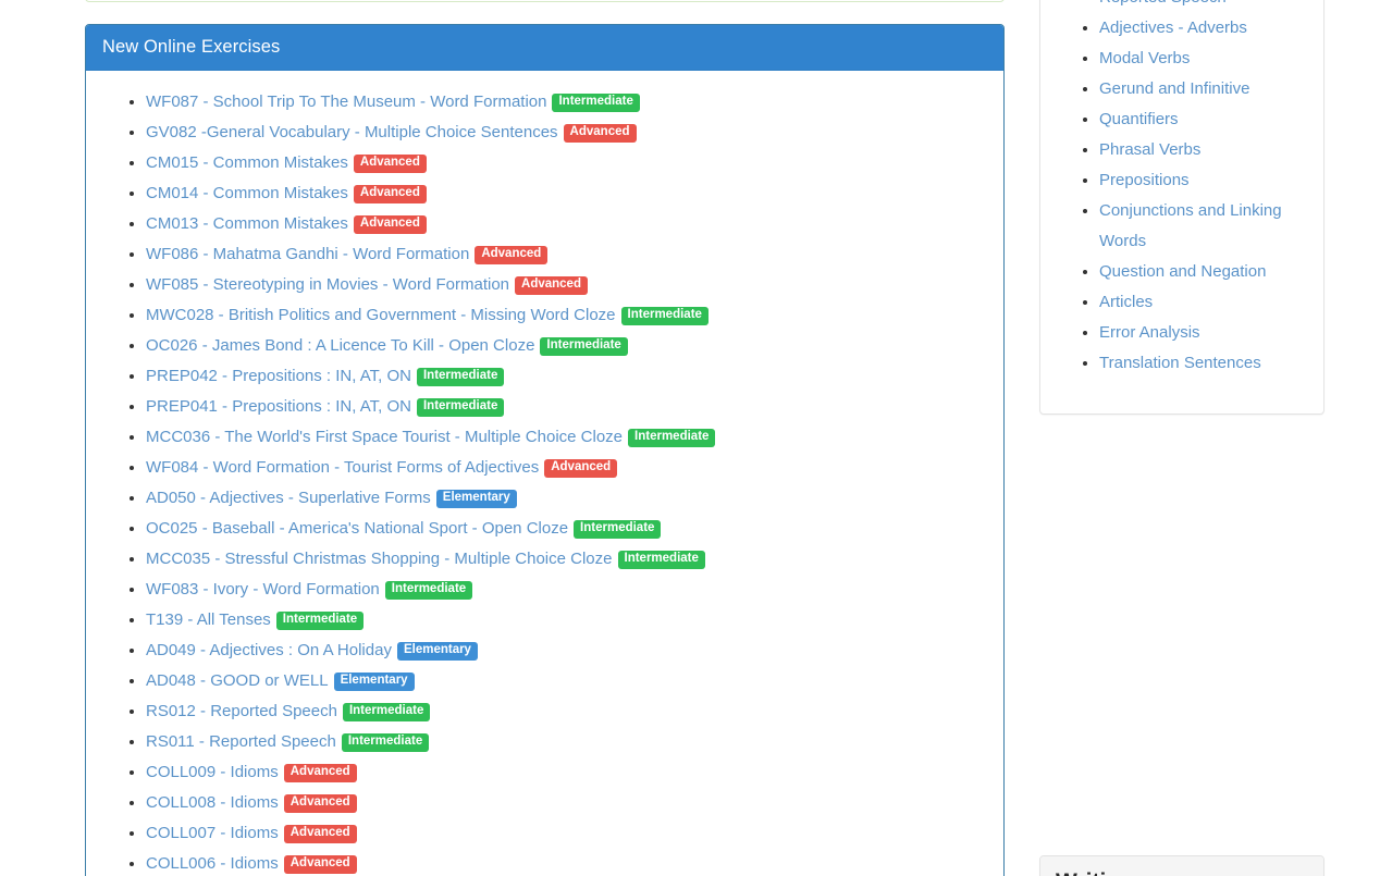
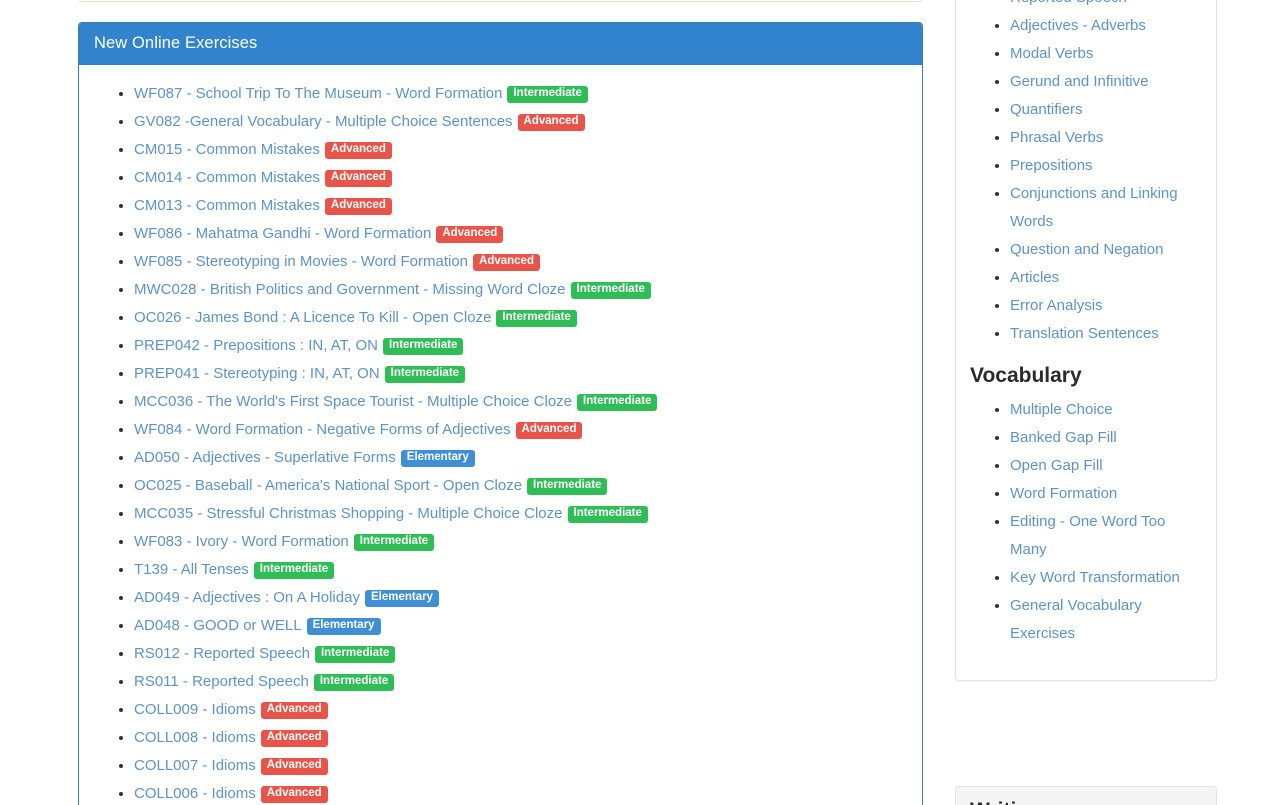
  New Online Exercises
  WF087 - School Trip To The Museum - Word Formation Intermediate
  GV082 -General Vocabulary - Multiple Choice Sentences Advanced
  CM015 - Common Mistakes Advanced
  CM014 - Common Mistakes Advanced
  CM013 - Common Mistakes Advanced
  WF086 - Mahatma Gandhi - Word Formation Advanced
  WF085 - Stereotyping in Movies - Word Formation Advanced
  MWC028 - British Politics and Government - Missing Word Cloze Intermediate
  OC026 - James Bond : A Licence To Kill - Open Cloze Intermediate
  PREP042 - Prepositions : IN, AT, ON Intermediate
- PREP041 - Prepositions : IN, AT, ON Intermediate
+ PREP041 - Stereotyping : IN, AT, ON Intermediate
  MCC036 - The World's First Space Tourist - Multiple Choice Cloze Intermediate
- WF084 - Word Formation - Tourist Forms of Adjectives Advanced
+ WF084 - Word Formation - Negative Forms of Adjectives Advanced
  AD050 - Adjectives - Superlative Forms Elementary
  OC025 - Baseball - America's National Sport - Open Cloze Intermediate
  MCC035 - Stressful Christmas Shopping - Multiple Choice Cloze Intermediate
  WF083 - Ivory - Word Formation Intermediate
  T139 - All Tenses Intermediate
  AD049 - Adjectives : On A Holiday Elementary
  AD048 - GOOD or WELL Elementary
  RS012 - Reported Speech Intermediate
  RS011 - Reported Speech Intermediate
  COLL009 - Idioms Advanced
  COLL008 - Idioms Advanced
  COLL007 - Idioms Advanced
  COLL006 - Idioms Advanced
  Adjectives - Adverbs
  Modal Verbs
  Gerund and Infinitive
  Quantifiers
  Phrasal Verbs
  Prepositions
  Conjunctions and Linking Words
  Question and Negation
  Articles
  Error Analysis
  Translation Sentences
+ Vocabulary
+ Multiple Choice
+ Banked Gap Fill
+ Open Gap Fill
+ Word Formation
+ Editing - One Word Too Many
+ Key Word Transformation
+ General Vocabulary Exercises
